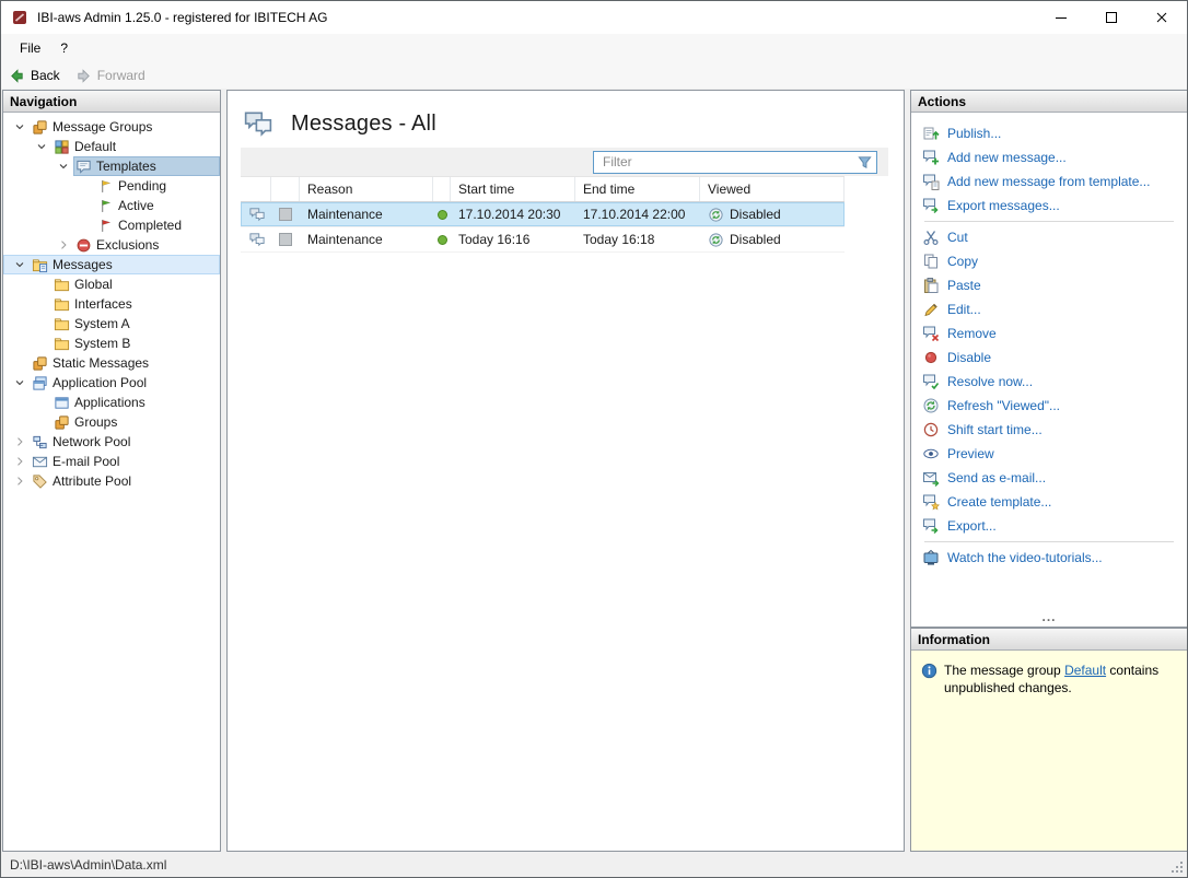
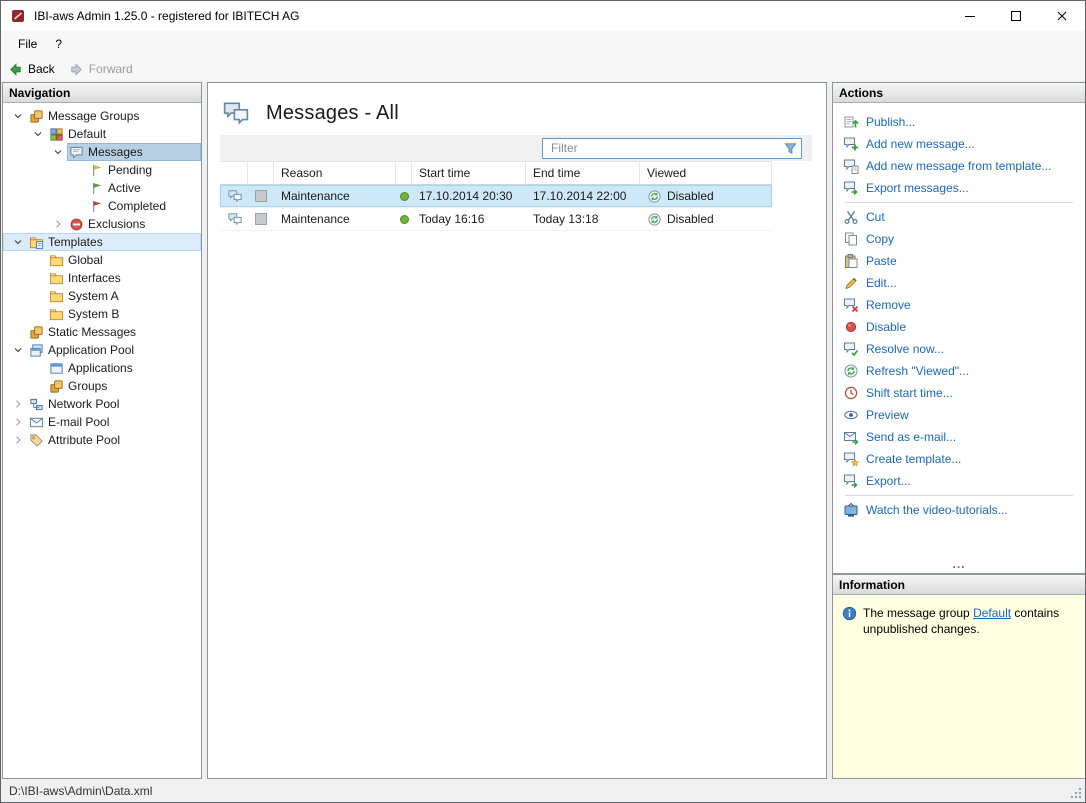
  IBI-aws Admin 1.25.0 - registered for IBITECH AG
  File
  ?
  Back
  Forward
  Navigation
  Message Groups
  Default
- Templates
+ Messages
  Pending
  Active
  Completed
  Exclusions
- Messages
+ Templates
  Global
  Interfaces
  System A
  System B
  Static Messages
  Application Pool
  Applications
  Groups
  Network Pool
  E-mail Pool
  Attribute Pool
  Messages - All
  Filter
  Reason
  Start time
  End time
  Viewed
  Maintenance
  17.10.2014 20:30
  17.10.2014 22:00
  Disabled
  Maintenance
  Today 16:16
- Today 16:18
+ Today 13:18
  Disabled
  Actions
  Publish...
  Add new message...
  Add new message from template...
  Export messages...
  Cut
  Copy
  Paste
  Edit...
  Remove
  Disable
  Resolve now...
  Refresh "Viewed"...
  Shift start time...
  Preview
  Send as e-mail...
  Create template...
  Export...
  Watch the video-tutorials...
  ...
  Information
  The message group Default contains unpublished changes.
  D:\IBI-aws\Admin\Data.xml
